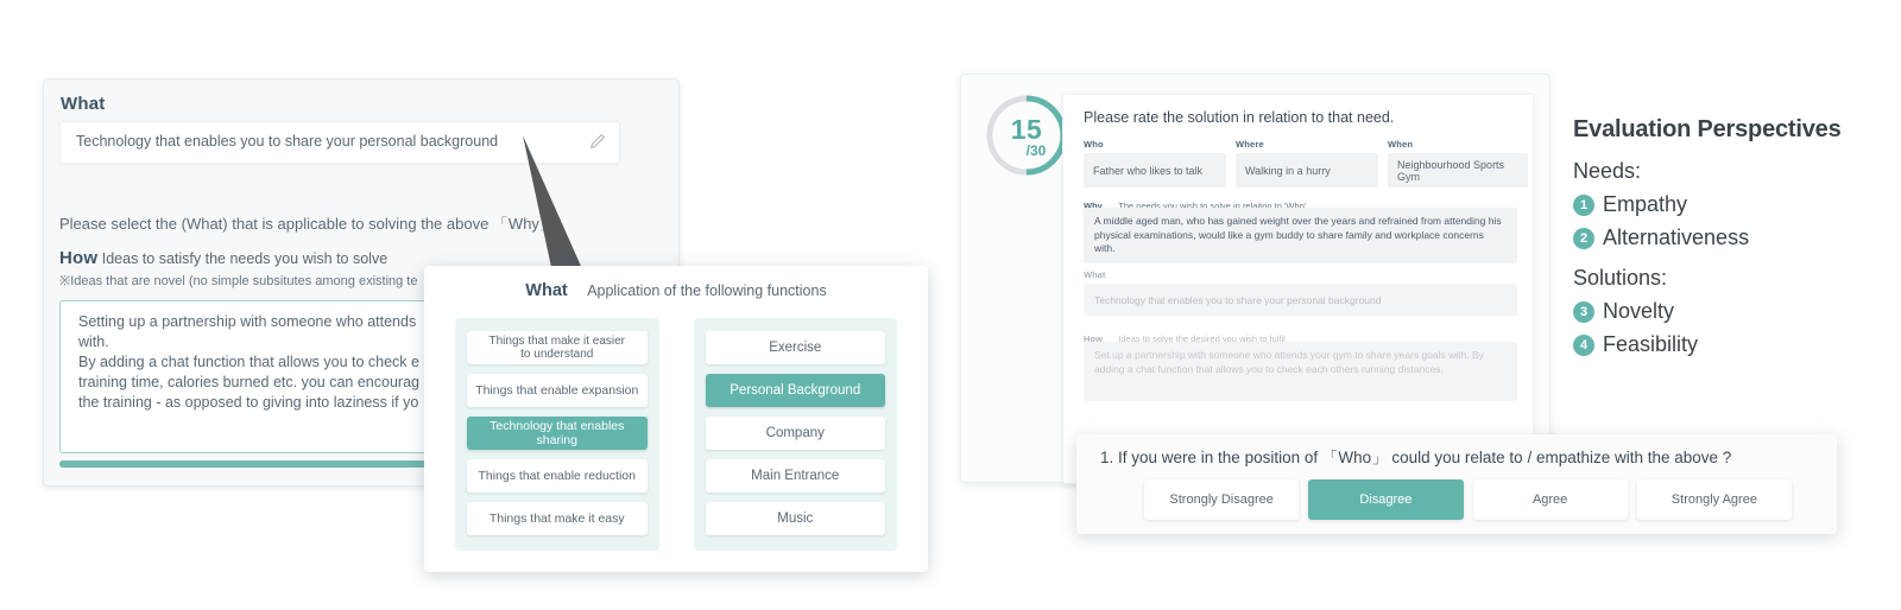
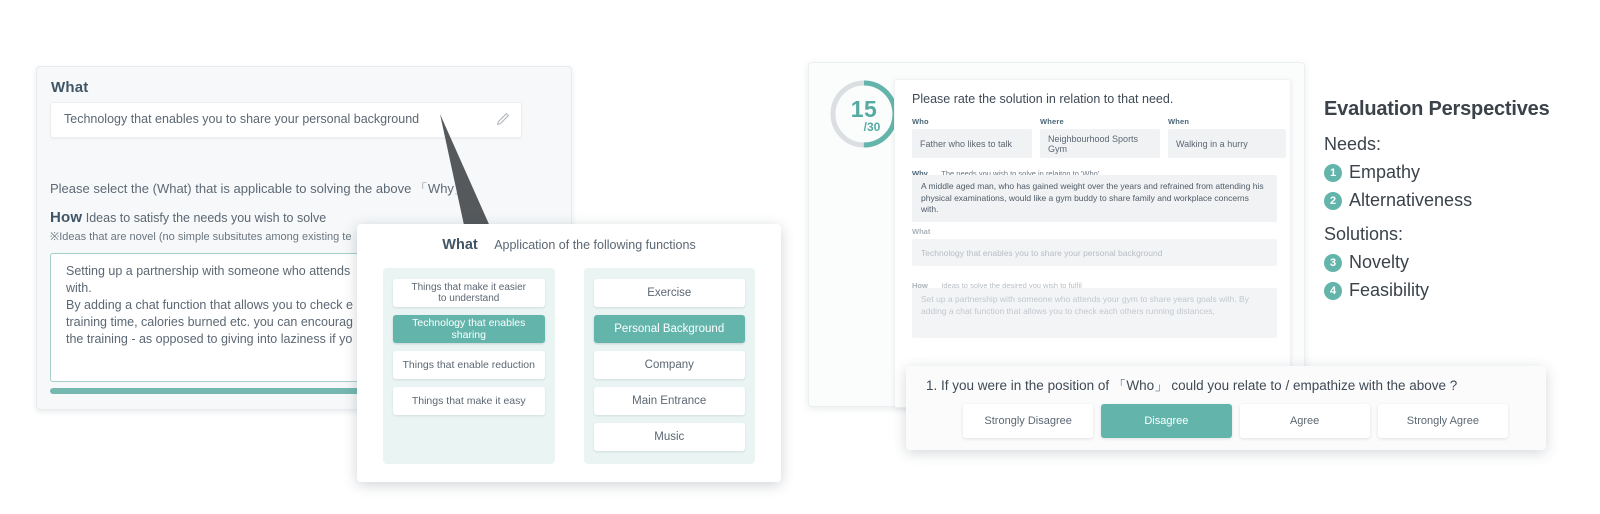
  What
  Technology that enables you to share your personal background
  Please select the (What) that is applicable to solving the above 「Why
  How Ideas to satisfy the needs you wish to solve
  ※Ideas that are novel (no simple subsitutes among existing te
  Setting up a partnership with someone who attends
  with.
  By adding a chat function that allows you to check e
  training time, calories burned etc. you can encourag
  the training - as opposed to giving into laziness if yo
  What Application of the following functions
  Things that make it easier
  to understand
- Things that enable expansion
  Technology that enables sharing
  Things that enable reduction
  Things that make it easy
  Exercise
  Personal Background
  Company
  Main Entrance
  Music
  15
  /30
  Please rate the solution in relation to that need.
  Who
  Father who likes to talk
  Where
- Walking in a hurry
+ Neighbourhood Sports Gym
  When
- Neighbourhood Sports Gym
+ Walking in a hurry
  Why The needs you wish to solve in relaiton to 'Who'
  A middle aged man, who has gained weight over the years and refrained from attending his physical examinations, would like a gym buddy to share family and workplace concerns with.
  What
  Technology that enables you to share your personal background
  How Ideas to solve the desired you wish to fulfil
  Set up a partnership with someone who attends your gym to share years goals with. By adding a chat function that allows you to check each others running distances,
  1. If you were in the position of 「Who」 could you relate to / empathize with the above ?
  Strongly Disagree
  Disagree
  Agree
  Strongly Agree
  Evaluation Perspectives
  Needs:
  1
  Empathy
  2
  Alternativeness
  Solutions:
  3
  Novelty
  4
  Feasibility
